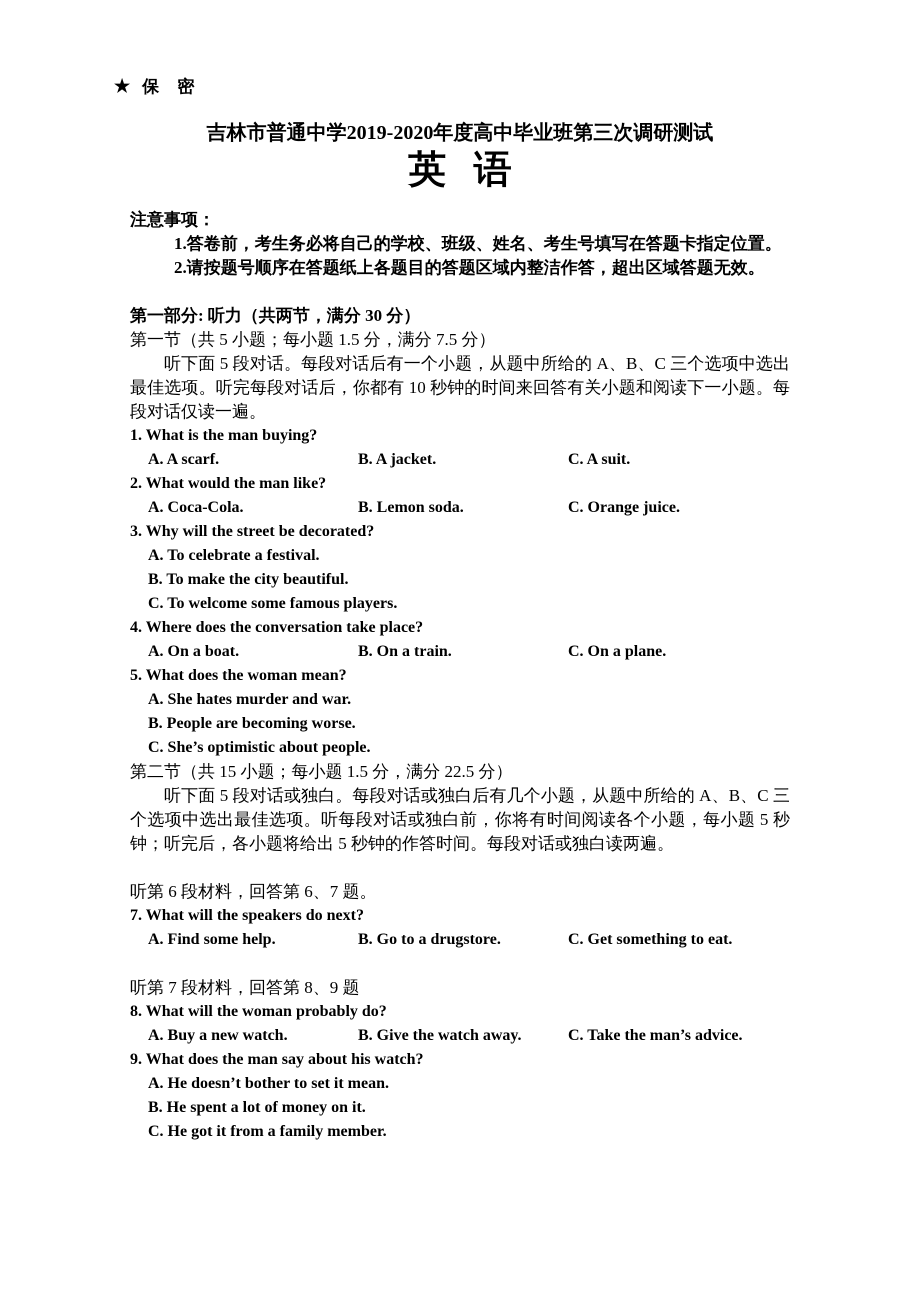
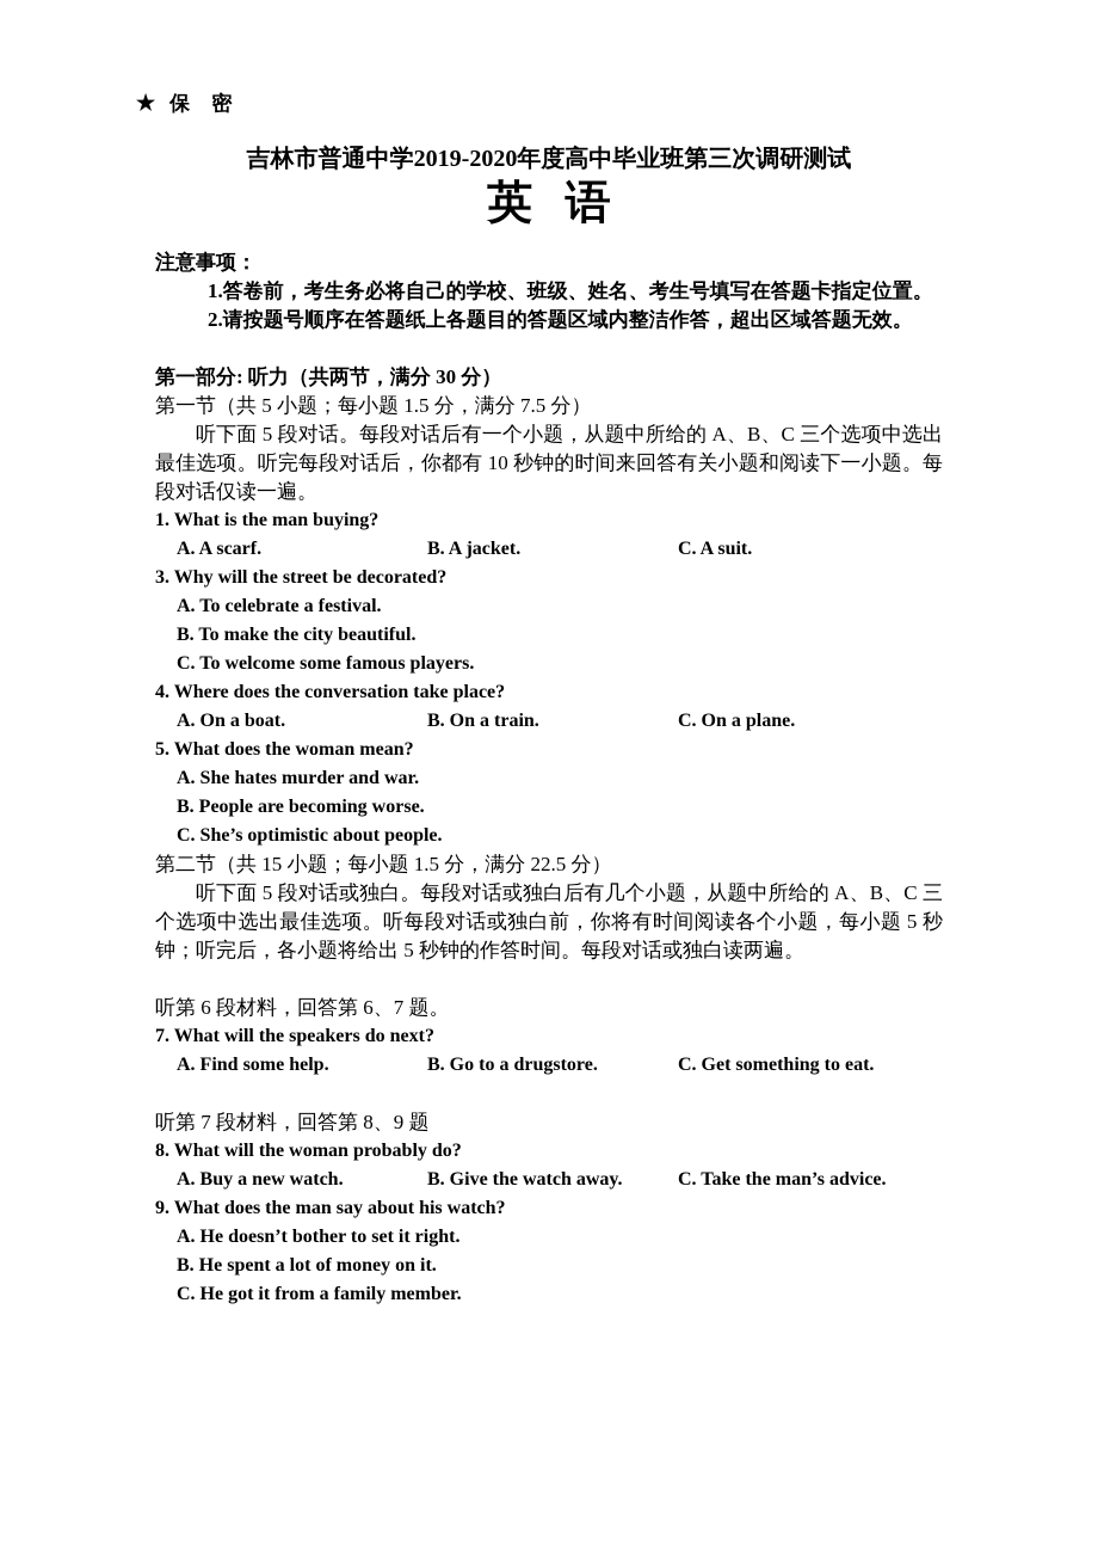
  ★ 保 密
  吉林市普通中学2019-2020年度高中毕业班第三次调研测试
  英 语
  注意事项：
  1.答卷前，考生务必将自己的学校、班级、姓名、考生号填写在答题卡指定位置。
  2.请按题号顺序在答题纸上各题目的答题区域内整洁作答，超出区域答题无效。
  第一部分: 听力（共两节，满分 30 分）
  第一节（共 5 小题；每小题 1.5 分，满分 7.5 分）
  听下面 5 段对话。每段对话后有一个小题，从题中所给的 A、B、C 三个选项中选出最佳选项。听完每段对话后，你都有 10 秒钟的时间来回答有关小题和阅读下一小题。每段对话仅读一遍。
  1. What is the man buying?
  A. A scarf. B. A jacket. C. A suit.
- 2. What would the man like?
- A. Coca-Cola. B. Lemon soda. C. Orange juice.
  3. Why will the street be decorated?
  A. To celebrate a festival.
  B. To make the city beautiful.
  C. To welcome some famous players.
  4. Where does the conversation take place?
  A. On a boat. B. On a train. C. On a plane.
  5. What does the woman mean?
  A. She hates murder and war.
  B. People are becoming worse.
  C. She’s optimistic about people.
  第二节（共 15 小题；每小题 1.5 分，满分 22.5 分）
  听下面 5 段对话或独白。每段对话或独白后有几个小题，从题中所给的 A、B、C 三个选项中选出最佳选项。听每段对话或独白前，你将有时间阅读各个小题，每小题 5 秒钟；听完后，各小题将给出 5 秒钟的作答时间。每段对话或独白读两遍。
  听第 6 段材料，回答第 6、7 题。
  7. What will the speakers do next?
  A. Find some help. B. Go to a drugstore. C. Get something to eat.
  听第 7 段材料，回答第 8、9 题
  8. What will the woman probably do?
  A. Buy a new watch. B. Give the watch away. C. Take the man’s advice.
  9. What does the man say about his watch?
- A. He doesn’t bother to set it mean.
+ A. He doesn’t bother to set it right.
  B. He spent a lot of money on it.
  C. He got it from a family member.
